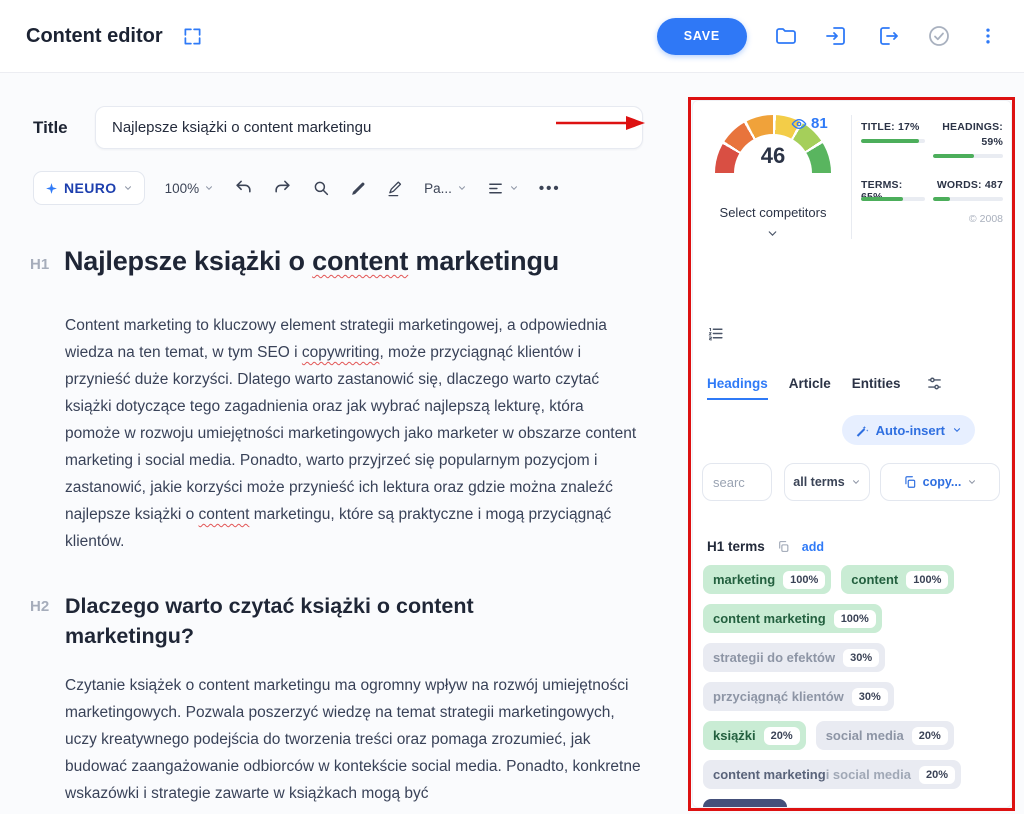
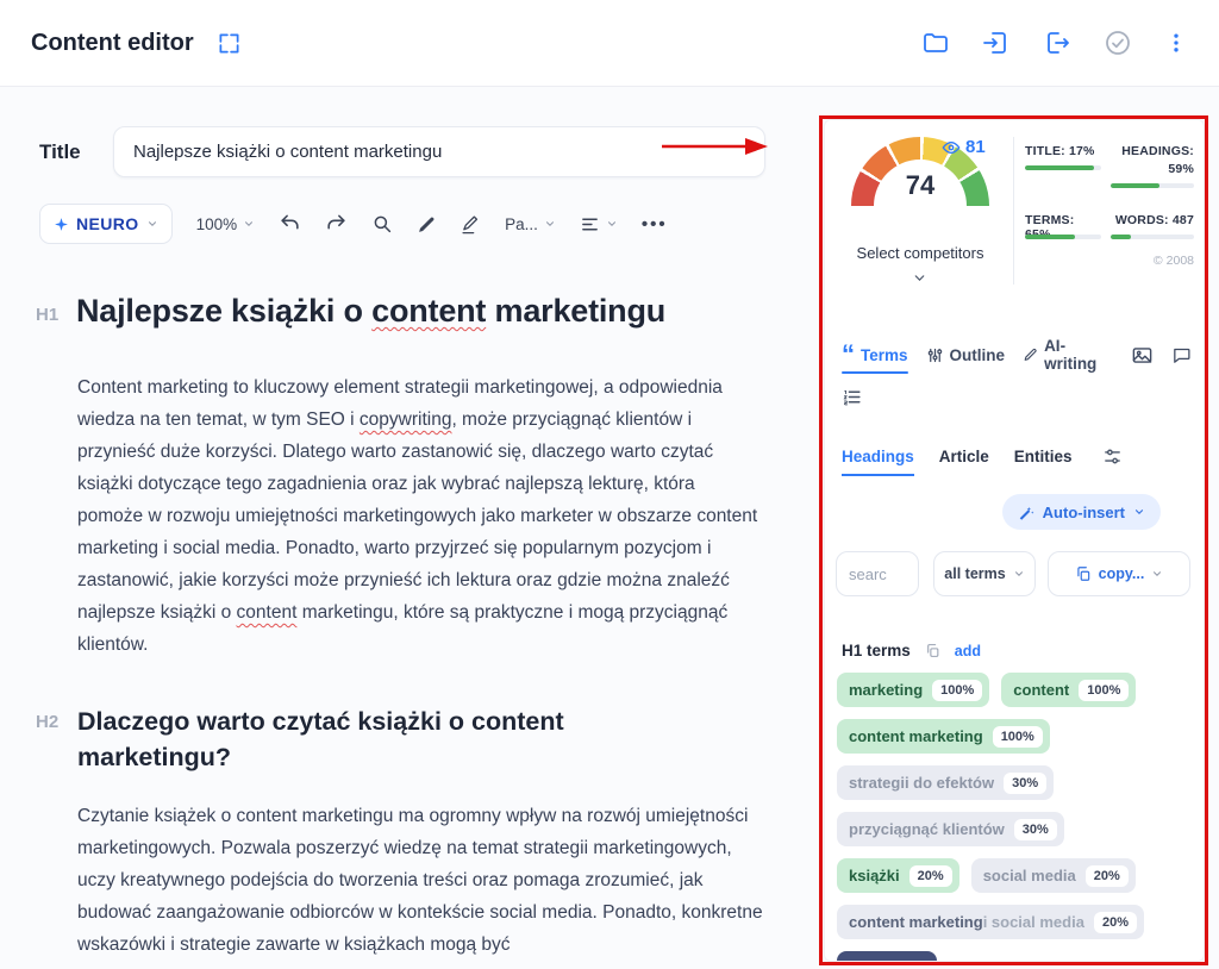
  Content editor
- SAVE
  Title
  Najlepsze książki o content marketingu
  NEURO
  100%
  Pa...
  •••
  H1
  Najlepsze książki o content marketingu
  Content marketing to kluczowy element strategii marketingowej, a odpowiednia wiedza na ten temat, w tym SEO i copywriting, może przyciągnąć klientów i przynieść duże korzyści. Dlatego warto zastanowić się, dlaczego warto czytać książki dotyczące tego zagadnienia oraz jak wybrać najlepszą lekturę, która pomoże w rozwoju umiejętności marketingowych jako marketer w obszarze content marketing i social media. Ponadto, warto przyjrzeć się popularnym pozycjom i zastanowić, jakie korzyści może przynieść ich lektura oraz gdzie można znaleźć najlepsze książki o content marketingu, które są praktyczne i mogą przyciągnąć klientów.
  H2
  Dlaczego warto czytać książki o content marketingu?
  Czytanie książek o content marketingu ma ogromny wpływ na rozwój umiejętności marketingowych. Pozwala poszerzyć wiedzę na temat strategii marketingowych, uczy kreatywnego podejścia do tworzenia treści oraz pomaga zrozumieć, jak budować zaangażowanie odbiorców w kontekście social media. Ponadto, konkretne wskazówki i strategie zawarte w książkach mogą być
- 46
+ 74
  81
  Select competitors
  TITLE: 17%
  HEADINGS:
  59%
  WORDS: 487
  ©
  2008
+ “
+ Terms
+ Outline
+ AI-writing
  Headings
  Article
  Entities
  Auto-insert
  searc
  all terms
  copy...
  H1 terms
  add
  marketing
  100%
  content
  100%
  content marketing
  100%
  strategii do efektów
  30%
  przyciągnąć klientów
  30%
  książki
  20%
  social media
  20%
  content marketing
  i social media
  20%
